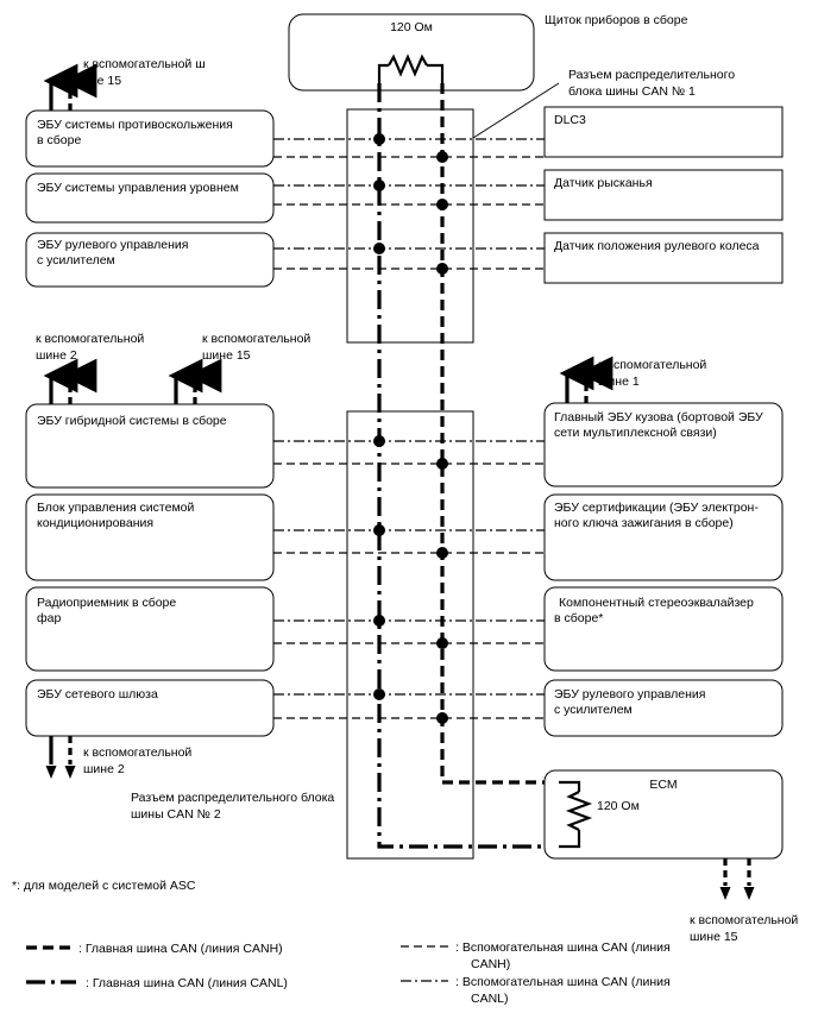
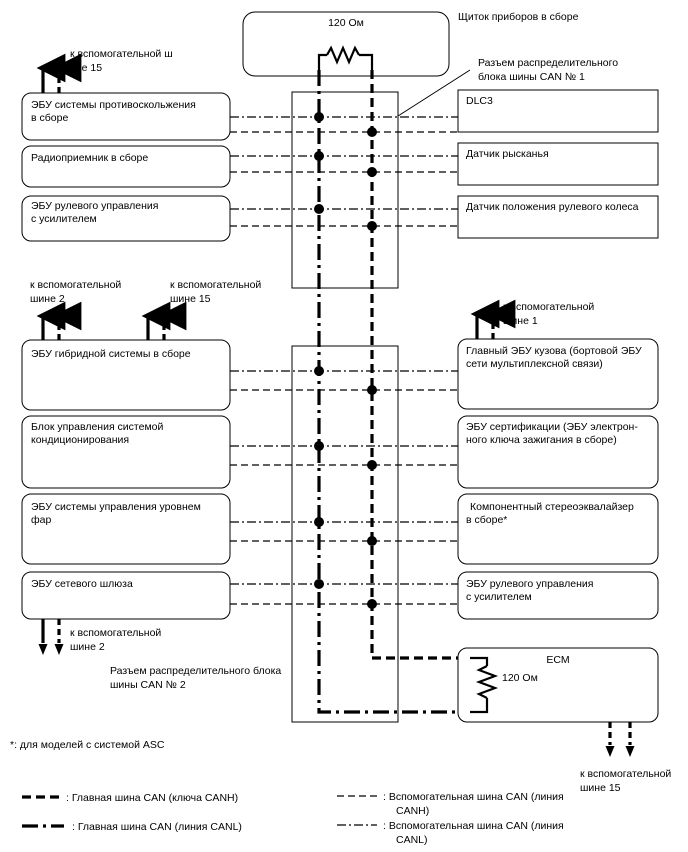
  120 Ом
  Щиток приборов в сборе
  Разъем распределительного
  блока шины CAN № 1
  Разъем распределительного блока
  шины CAN № 2
  ЭБУ системы противоскольжения
  в сборе
- ЭБУ системы управления уровнем
+ Радиоприемник в сборе
  ЭБУ рулевого управления
  с усилителем
  ЭБУ гибридной системы в сборе
  Блок управления системой
  кондиционирования
- Радиоприемник в сборе
+ ЭБУ системы управления уровнем
  фар
  ЭБУ сетевого шлюза
  DLC3
  Датчик рысканья
  Датчик положения рулевого колеса
  Главный ЭБУ кузова (бортовой ЭБУ
  сети мультиплексной связи)
  ЭБУ сертификации (ЭБУ электрон-
  ного ключа зажигания в сборе)
  Компонентный стереоэквалайзер
  в сборе*
  ЭБУ рулевого управления
  с усилителем
  ECM
  120 Ом
  к вспомогательной ш
  ине 15
  к вспомогательной
  шине 2
  к вспомогательной
  шине 15
  к вспомогательной
  шине 1
  к вспомогательной
  шине 2
  к вспомогательной
  шине 15
  *: для моделей с системой ASC
- : Главная шина CAN (линия CANH)
+ : Главная шина CAN (ключа CANH)
  : Главная шина CAN (линия CANL)
  : Вспомогательная шина CAN (линия
  CANH)
  : Вспомогательная шина CAN (линия
  CANL)
